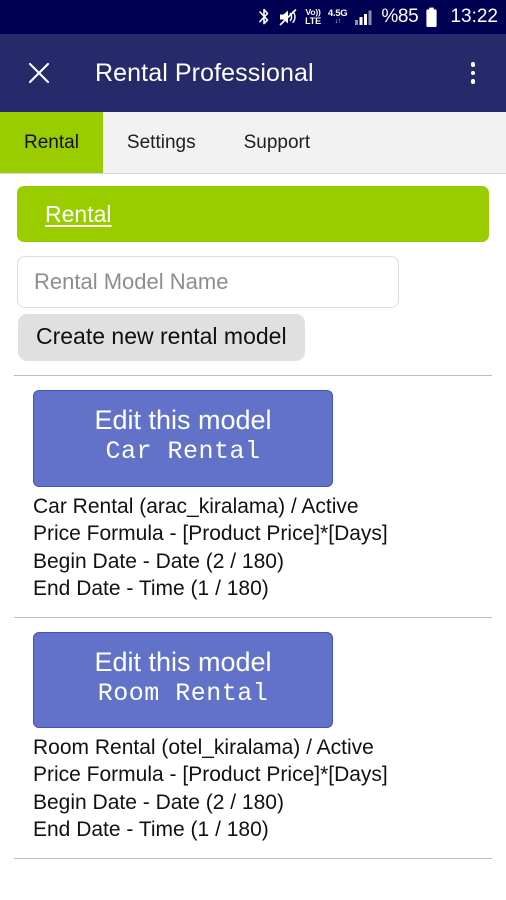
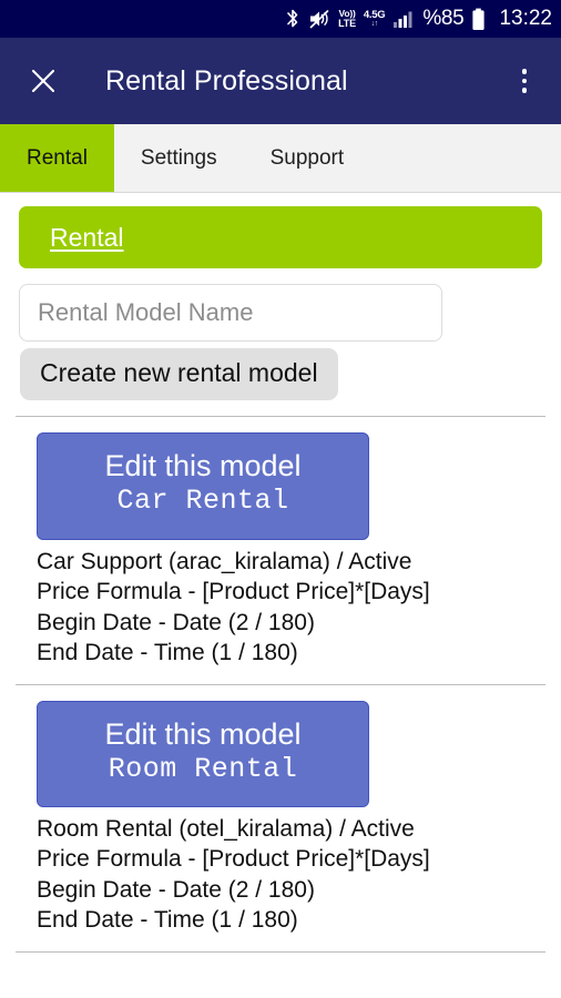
  Vo))
  LTE
  4.5G
  %85
  13:22
  Rental Professional
  Rental
  Settings
  Support
  Rental
  Rental Model Name
  Create new rental model
  Edit this model
  Car Rental
- Car Rental (arac_kiralama) / Active
+ Car Support (arac_kiralama) / Active
  Price Formula - [Product Price]*[Days]
  Begin Date - Date (2 / 180)
  End Date - Time (1 / 180)
  Edit this model
  Room Rental
  Room Rental (otel_kiralama) / Active
  Price Formula - [Product Price]*[Days]
  Begin Date - Date (2 / 180)
  End Date - Time (1 / 180)
